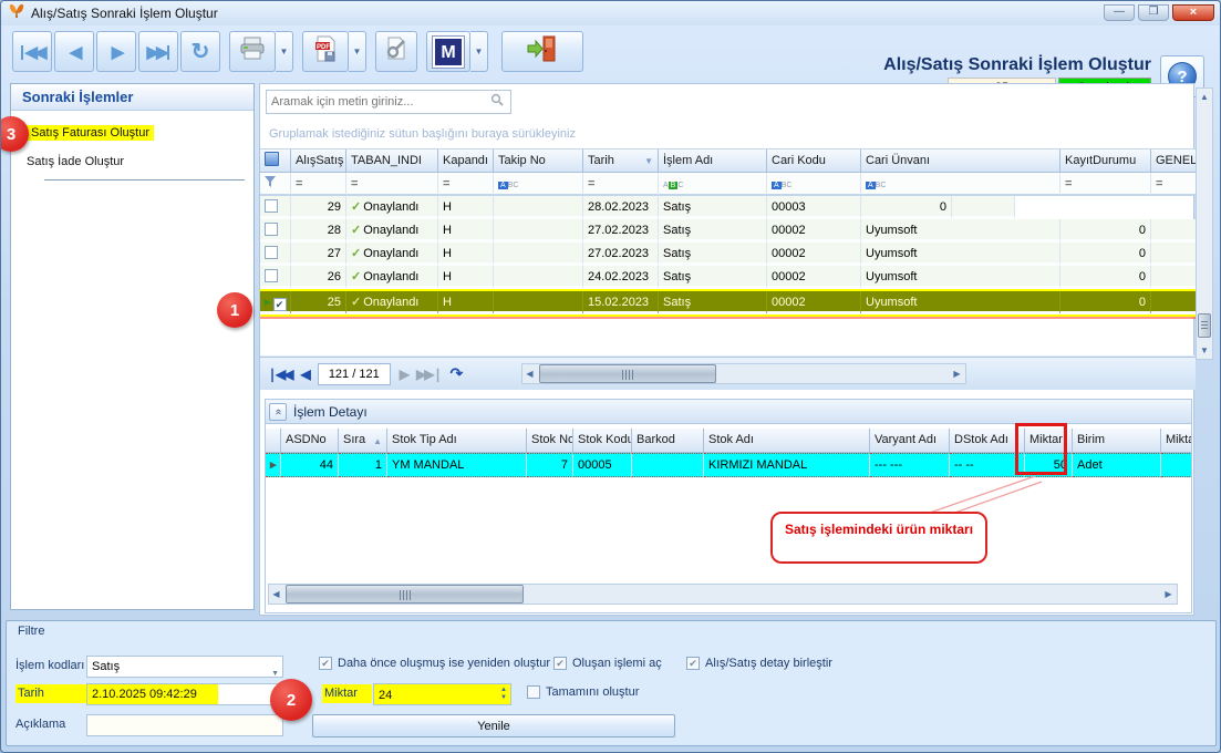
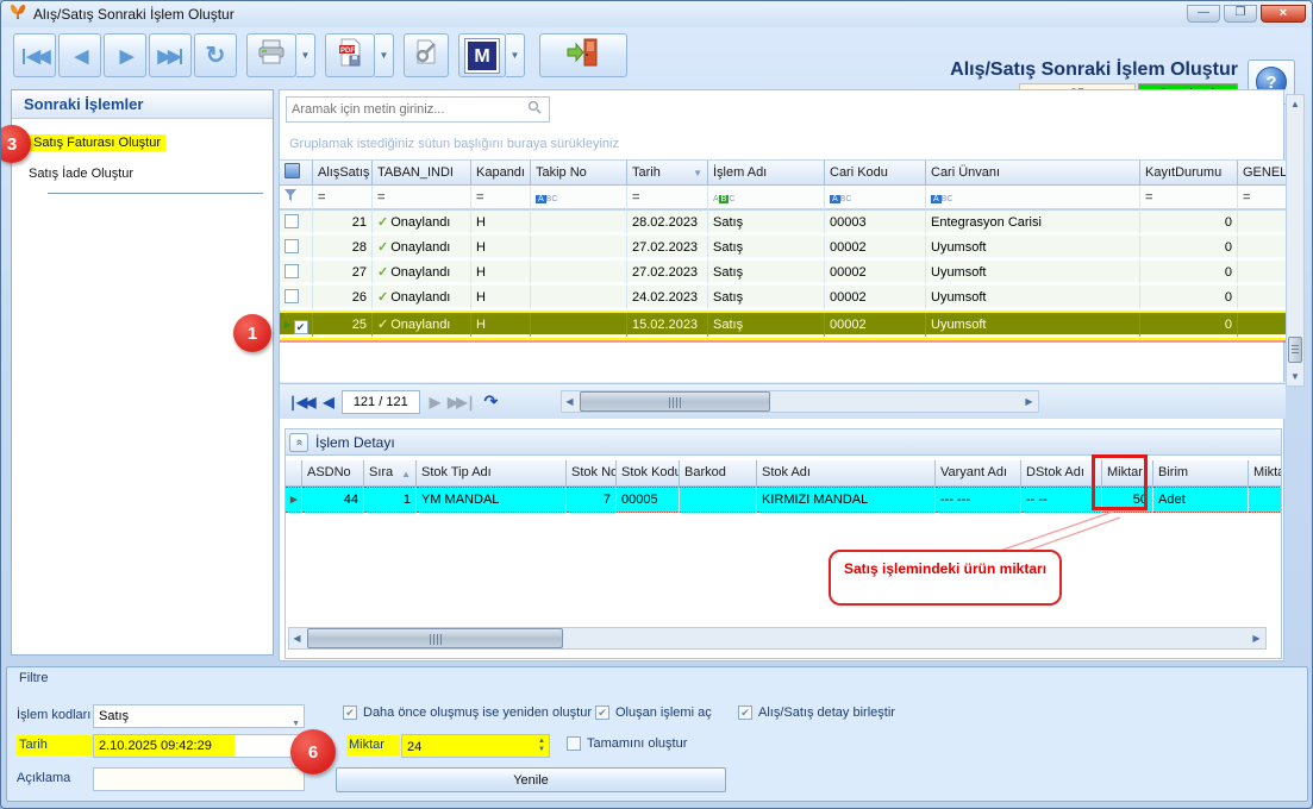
  Alış/Satış Sonraki İşlem Oluştur
  —
  ❒
  ×
  ◀◀
  ◀
  ▶
  ▶▶
  ↻
  ▼
  ▼
  M
  ▼
  Alış/Satış Sonraki İşlem Oluştur
  ?
  Sonraki İşlemler
  Satış Faturası Oluştur
  Satış İade Oluştur
  Aramak için metin giriniz...
  Gruplamak istediğiniz sütun başlığını buraya sürükleyiniz
  AlışSatış
  TABAN_INDI
  Kapandı
  Takip No
  ▼
  Tarih
  İşlem Adı
  Cari Kodu
  Cari Ünvanı
  KayıtDurumu
  GENEL
  =
  =
  =
  =
  =
  =
- 29
+ 21
  ✓ Onaylandı
  H
  28.02.2023
  Satış
  00003
+ Entegrasyon Carisi
  0
  28
  ✓ Onaylandı
  H
  27.02.2023
  Satış
  00002
  Uyumsoft
  0
  27
  ✓ Onaylandı
  H
  27.02.2023
  Satış
  00002
  Uyumsoft
  0
  26
  ✓ Onaylandı
  H
  24.02.2023
  Satış
  00002
  Uyumsoft
  0
  ▸
  25
  ✓ Onaylandı
  H
  15.02.2023
  Satış
  00002
  Uyumsoft
  0
  ❘◀◀
  ◀
  121 / 121
  ▶
  ▶▶❘
  ↷
  ◀
  ▶
  İşlem Detayı
  ASDNo
  ▲
  Sıra
  Stok Tip Adı
  Stok No
  Stok Kodu
  Barkod
  Stok Adı
  Varyant Adı
  DStok Adı
  Miktar
  Birim
  Mikt
  ▸
  44
  1
  YM MANDAL
  7
  00005
  KIRMIZI MANDAL
  --- ---
  -- --
  50
  Adet
  ◀
  ▶
  ▲
  ▼
  Filtre
  İşlem kodları
  Satış
  Daha önce oluşmuş ise yeniden oluştur
  Oluşan işlemi aç
  Alış/Satış detay birleştir
  Tarih
  2.10.2025 09:42:29
  Miktar
  24
  Tamamını oluştur
  Açıklama
  Yenile
  Satış işlemindeki ürün miktarı
  1
- 2
+ 6
  3
